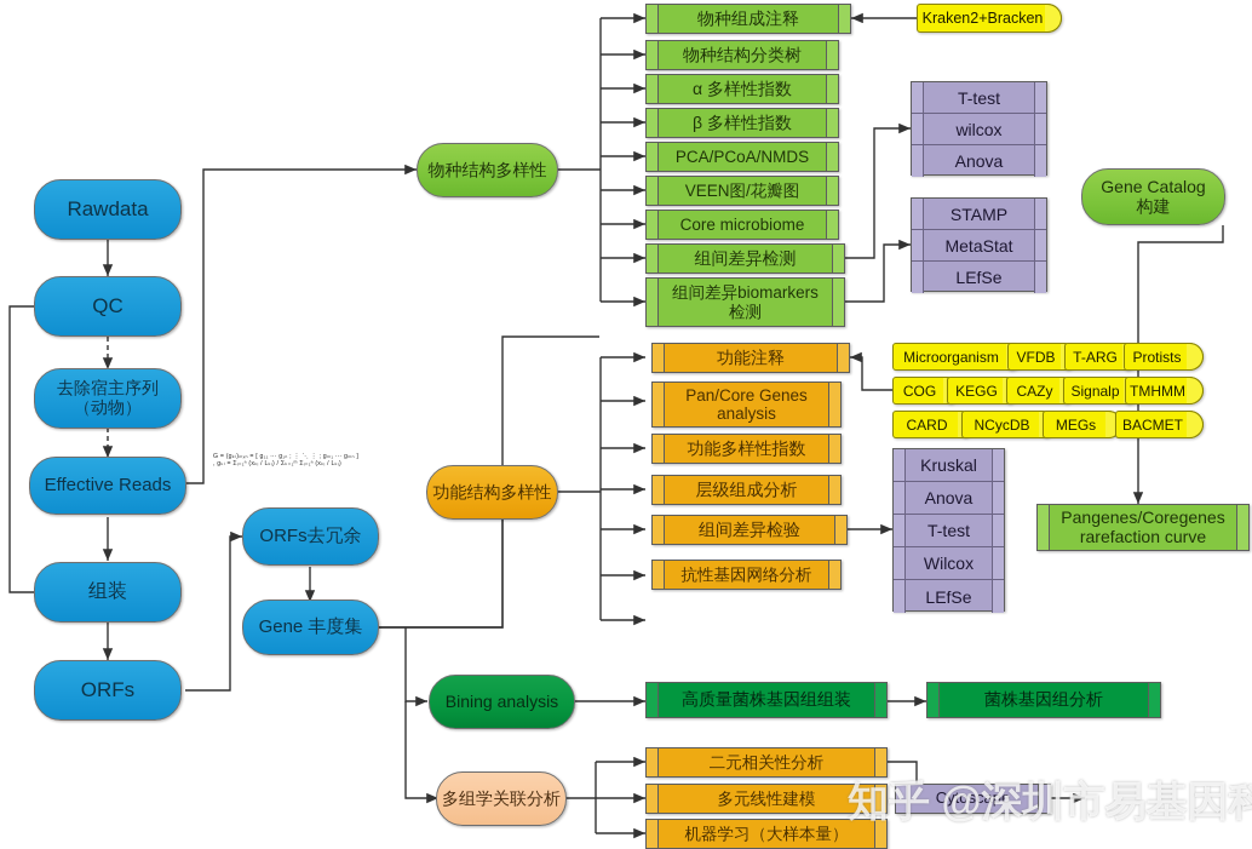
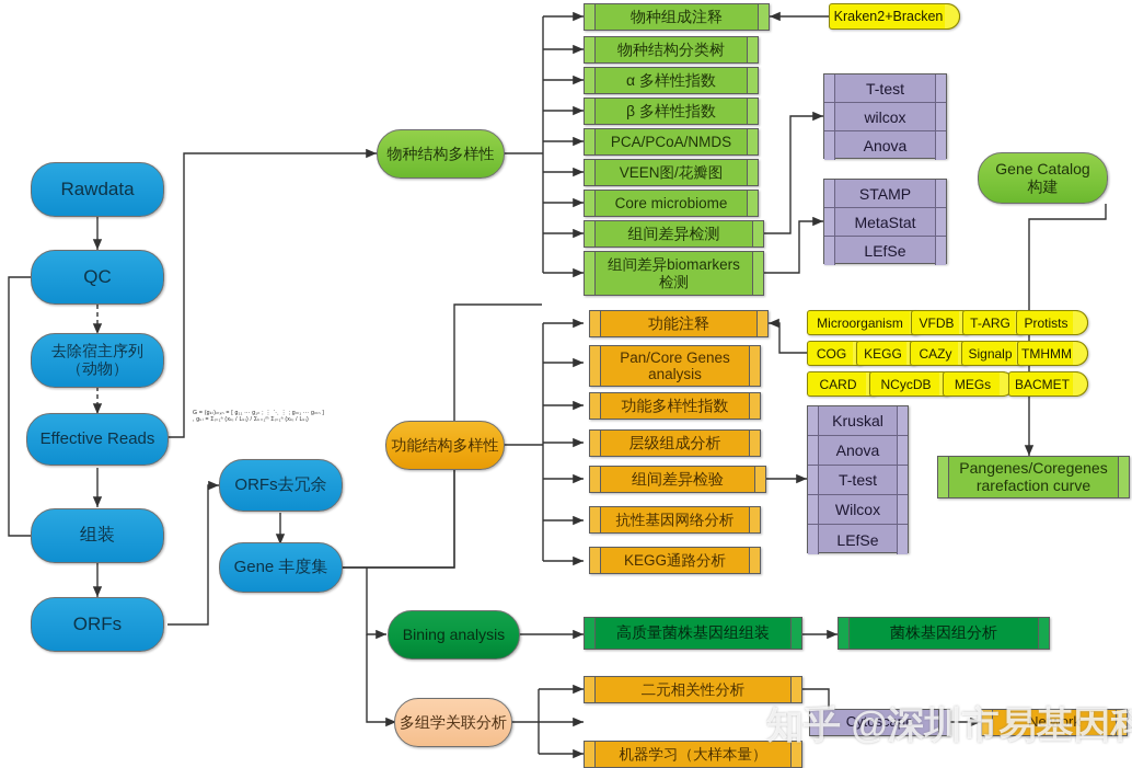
  Rawdata
  QC
  去除宿主序列
  （动物）
  Effective Reads
  组装
  ORFs
  ORFs去冗余
  Gene 丰度集
  物种结构多样性
  功能结构多样性
  Bining analysis
  多组学关联分析
  Gene Catalog
  构建
  物种组成注释
  物种结构分类树
  α 多样性指数
  β 多样性指数
  PCA/PCoA/NMDS
  VEEN图/花瓣图
  Core microbiome
  组间差异检测
  组间差异biomarkers
  检测
  Kraken2+Bracken
  T-test
  wilcox
  Anova
  STAMP
  MetaStat
  LEfSe
  功能注释
  Pan/Core Genes
  analysis
  功能多样性指数
  层级组成分析
  组间差异检验
  抗性基因网络分析
+ KEGG通路分析
  Kruskal
  Anova
  T-test
  Wilcox
  LEfSe
  Microorganism
  VFDB
  T-ARG
  Protists
  COG
  KEGG
  CAZy
  Signalp
  TMHMM
  CARD
  NCycDB
  MEGs
  BACMET
  Pangenes/Coregenes
  rarefaction curve
  高质量菌株基因组组装
  菌株基因组分析
  二元相关性分析
- 多元线性建模
  机器学习（大样本量）
  Cytoscape
+ Network
  知乎 @深圳市易基因科
